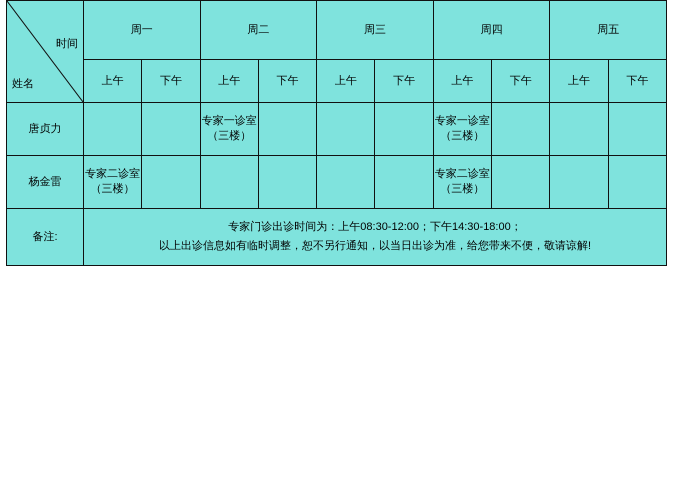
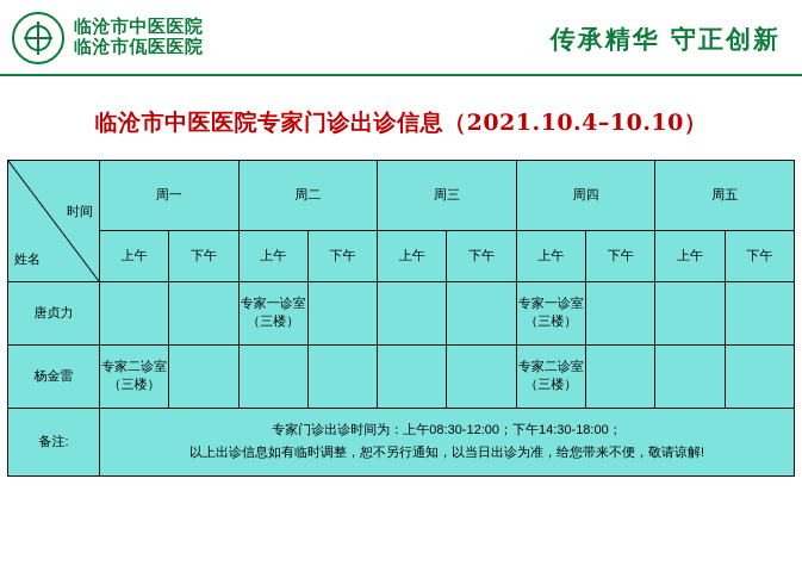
+ 临沧市中医医院
+ 临沧市佤医医院
+ 传承精华 守正创新
+ 临沧市中医医院专家门诊出诊信息（2021.10.4–10.10）
  时间 姓名	周一	周二	周三	周四	周五
  上午	下午	上午	下午	上午	下午	上午	下午	上午	下午
  唐贞力			专家一诊室（三楼）				专家一诊室（三楼）
  杨金雷	专家二诊室（三楼）						专家二诊室（三楼）
  备注:	专家门诊出诊时间为：上午08:30-12:00；下午14:30-18:00； 以上出诊信息如有临时调整，恕不另行通知，以当日出诊为准，给您带来不便，敬请谅解!
